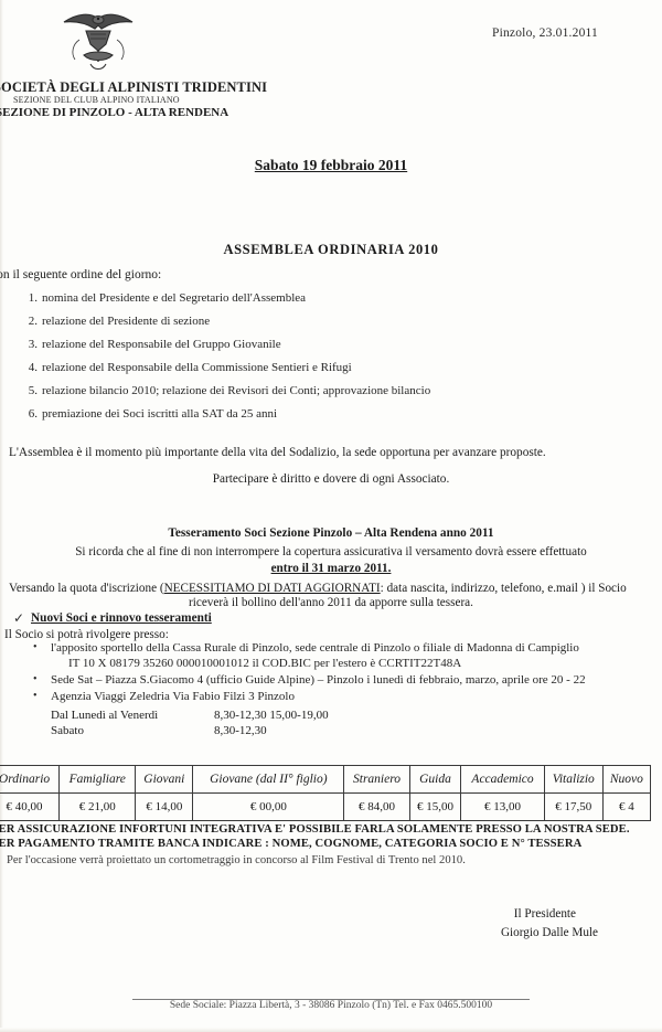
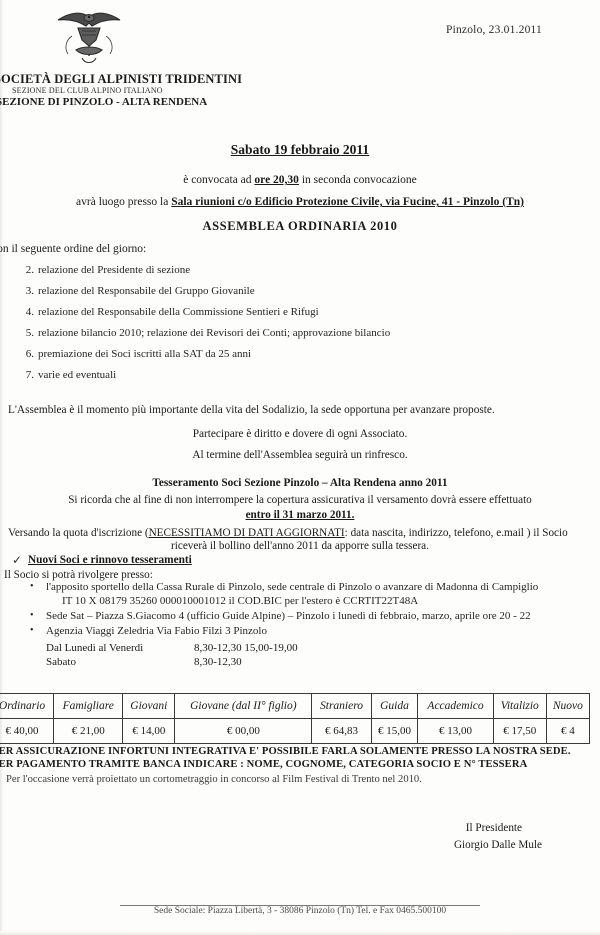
  Pinzolo, 23.01.2011
  OCIETÀ DEGLI ALPINISTI TRIDENTINI
  SEZIONE DEL CLUB ALPINO ITALIANO
  EZIONE DI PINZOLO - ALTA RENDENA
  Sabato 19 febbraio 2011
+ è convocata ad ore 20,30 in seconda convocazione
+ avrà luogo presso la Sala riunioni c/o Edificio Protezione Civile, via Fucine, 41 - Pinzolo (Tn)
  ASSEMBLEA ORDINARIA 2010
  n il seguente ordine del giorno:
- 1.
- nomina del Presidente e del Segretario dell'Assemblea
  2.
  relazione del Presidente di sezione
  3.
  relazione del Responsabile del Gruppo Giovanile
  4.
  relazione del Responsabile della Commissione Sentieri e Rifugi
  5.
  relazione bilancio 2010; relazione dei Revisori dei Conti; approvazione bilancio
  6.
  premiazione dei Soci iscritti alla SAT da 25 anni
+ 7.
+ varie ed eventuali
  L'Assemblea è il momento più importante della vita del Sodalizio, la sede opportuna per avanzare proposte.
  Partecipare è diritto e dovere di ogni Associato.
+ Al termine dell'Assemblea seguirà un rinfresco.
  Tesseramento Soci Sezione Pinzolo – Alta Rendena anno 2011
  Si ricorda che al fine di non interrompere la copertura assicurativa il versamento dovrà essere effettuato
  entro il 31 marzo 2011.
  Versando la quota d'iscrizione (NECESSITIAMO DI DATI AGGIORNATI: data nascita, indirizzo, telefono, e.mail ) il Socio
  riceverà il bollino dell'anno 2011 da apporre sulla tessera.
  ✓
  Nuovi Soci e rinnovo tesseramenti
  Il Socio si potrà rivolgere presso:
  •
- l'apposito sportello della Cassa Rurale di Pinzolo, sede centrale di Pinzolo o filiale di Madonna di Campiglio
+ l'apposito sportello della Cassa Rurale di Pinzolo, sede centrale di Pinzolo o avanzare di Madonna di Campiglio
  IT 10 X 08179 35260 000010001012 il COD.BIC per l'estero è CCRTIT22T48A
  •
  Sede Sat – Piazza S.Giacomo 4 (ufficio Guide Alpine) – Pinzolo i lunedì di febbraio, marzo, aprile ore 20 - 22
  •
  Agenzia Viaggi Zeledria Via Fabio Filzi 3 Pinzolo
  Dal Lunedì al Venerdì 8,30-12,30 15,00-19,00
  Sabato 8,30-12,30
  Ordinario	Famigliare	Giovani	Giovane (dal II° figlio)	Straniero	Guida	Accademico	Vitalizio	Nuovo
- € 40,00	€ 21,00	€ 14,00	€ 00,00	€ 84,00	€ 15,00	€ 13,00	€ 17,50	€ 4
+ € 40,00	€ 21,00	€ 14,00	€ 00,00	€ 64,83	€ 15,00	€ 13,00	€ 17,50	€ 4
  ER ASSICURAZIONE INFORTUNI INTEGRATIVA E' POSSIBILE FARLA SOLAMENTE PRESSO LA NOSTRA SEDE.
  ER PAGAMENTO TRAMITE BANCA INDICARE : NOME, COGNOME, CATEGORIA SOCIO E N° TESSERA
  Per l'occasione verrà proiettato un cortometraggio in concorso al Film Festival di Trento nel 2010.
  Il Presidente
  Giorgio Dalle Mule
  Sede Sociale: Piazza Libertà, 3 - 38086 Pinzolo (Tn) Tel. e Fax 0465.500100
